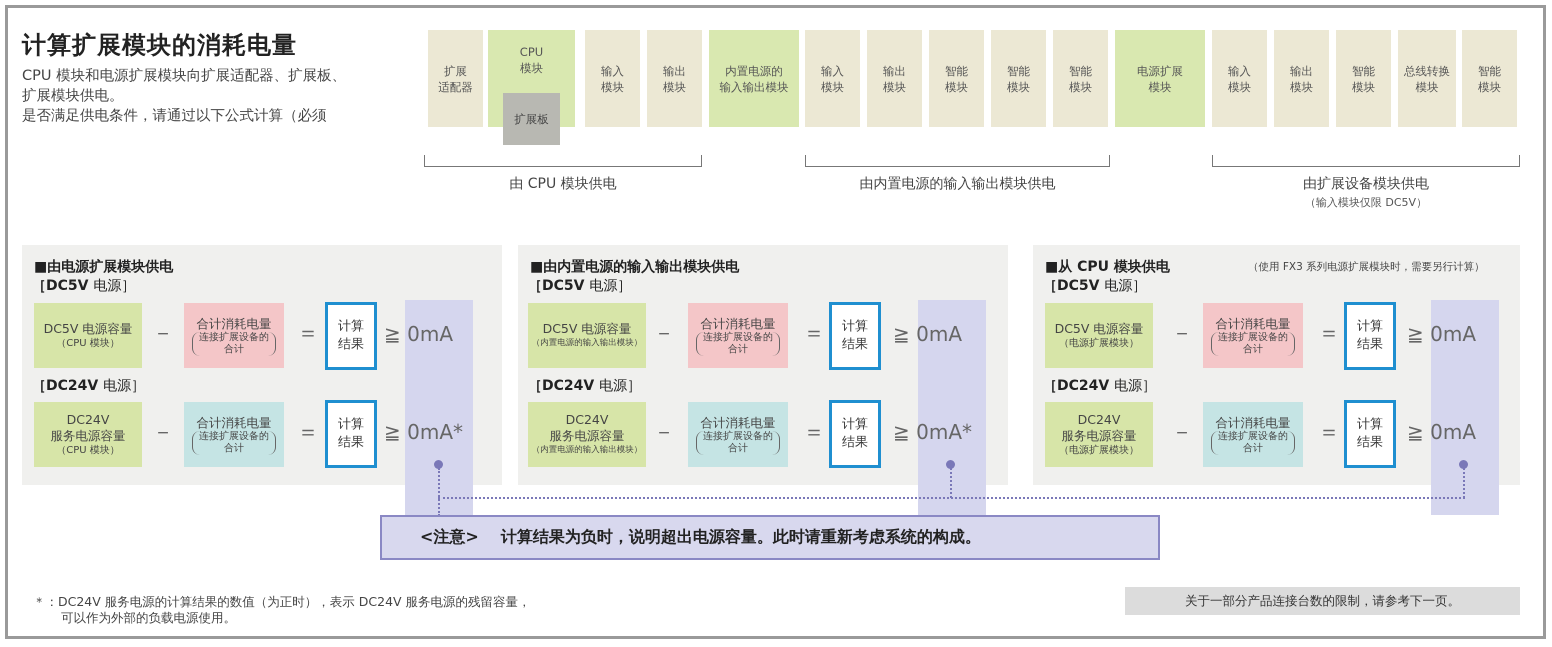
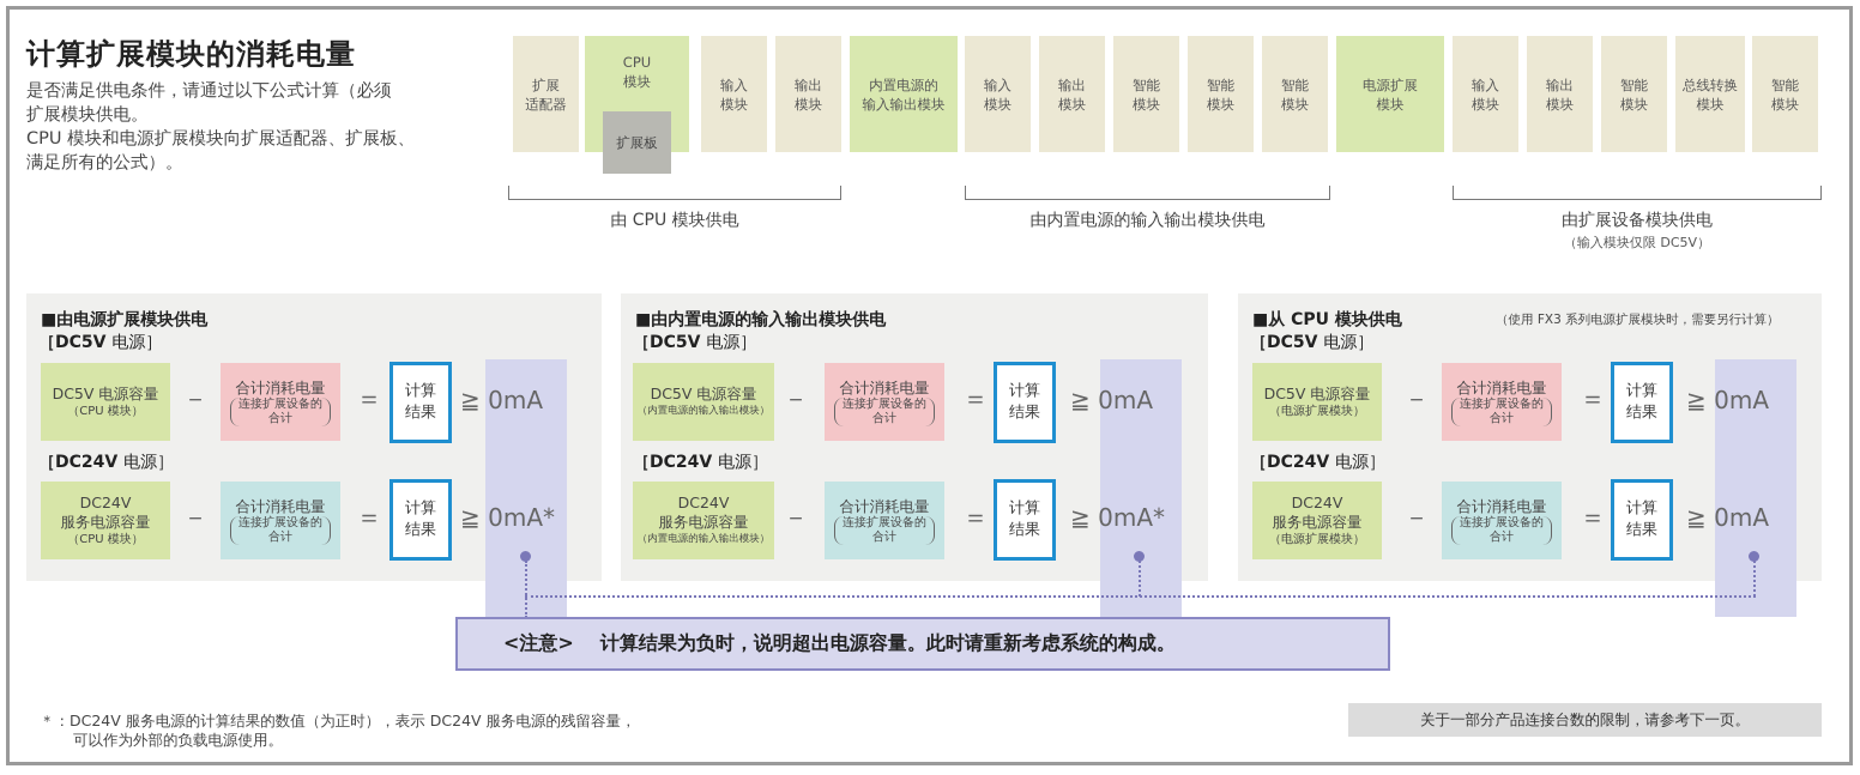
  计算扩展模块的消耗电量
- CPU 模块和电源扩展模块向扩展适配器、扩展板、
+ 是否满足供电条件，请通过以下公式计算（必须
  扩展模块供电。
- 是否满足供电条件，请通过以下公式计算（必须
+ CPU 模块和电源扩展模块向扩展适配器、扩展板、
+ 满足所有的公式）。
  扩展
  适配器
  CPU
  模块
  扩展板
  输入
  模块
  输出
  模块
  内置电源的
  输入输出模块
  输入
  模块
  输出
  模块
  智能
  模块
  智能
  模块
  智能
  模块
  电源扩展
  模块
  输入
  模块
  输出
  模块
  智能
  模块
  总线转换
  模块
  智能
  模块
  由 CPU 模块供电
  由内置电源的输入输出模块供电
  由扩展设备模块供电
  （输入模块仅限 DC5V）
  ■由电源扩展模块供电
  ［DC5V 电源］
  DC5V 电源容量
  （CPU 模块）
  －
  合计消耗电量
  连接扩展设备的
  合计
  ＝
  计算
  结果
  ≧ 0mA
  ［DC24V 电源］
  DC24V
  服务电源容量
  （CPU 模块）
  －
  合计消耗电量
  连接扩展设备的
  合计
  ＝
  计算
  结果
  ≧ 0mA*
  ■由内置电源的输入输出模块供电
  ［DC5V 电源］
  DC5V 电源容量
  （内置电源的输入输出模块）
  －
  合计消耗电量
  连接扩展设备的
  合计
  ＝
  计算
  结果
  ≧ 0mA
  ［DC24V 电源］
  DC24V
  服务电源容量
  （内置电源的输入输出模块）
  －
  合计消耗电量
  连接扩展设备的
  合计
  ＝
  计算
  结果
  ≧ 0mA*
  ■从 CPU 模块供电
  （使用 FX3 系列电源扩展模块时，需要另行计算）
  ［DC5V 电源］
  DC5V 电源容量
  （电源扩展模块）
  －
  合计消耗电量
  连接扩展设备的
  合计
  ＝
  计算
  结果
  ≧ 0mA
  ［DC24V 电源］
  DC24V
  服务电源容量
  （电源扩展模块）
  －
  合计消耗电量
  连接扩展设备的
  合计
  ＝
  计算
  结果
  ≧ 0mA
  <注意>
  计算结果为负时，说明超出电源容量。此时请重新考虑系统的构成。
  ＊：DC24V 服务电源的计算结果的数值（为正时），表示 DC24V 服务电源的残留容量，
  可以作为外部的负载电源使用。
  关于一部分产品连接台数的限制，请参考下一页。
